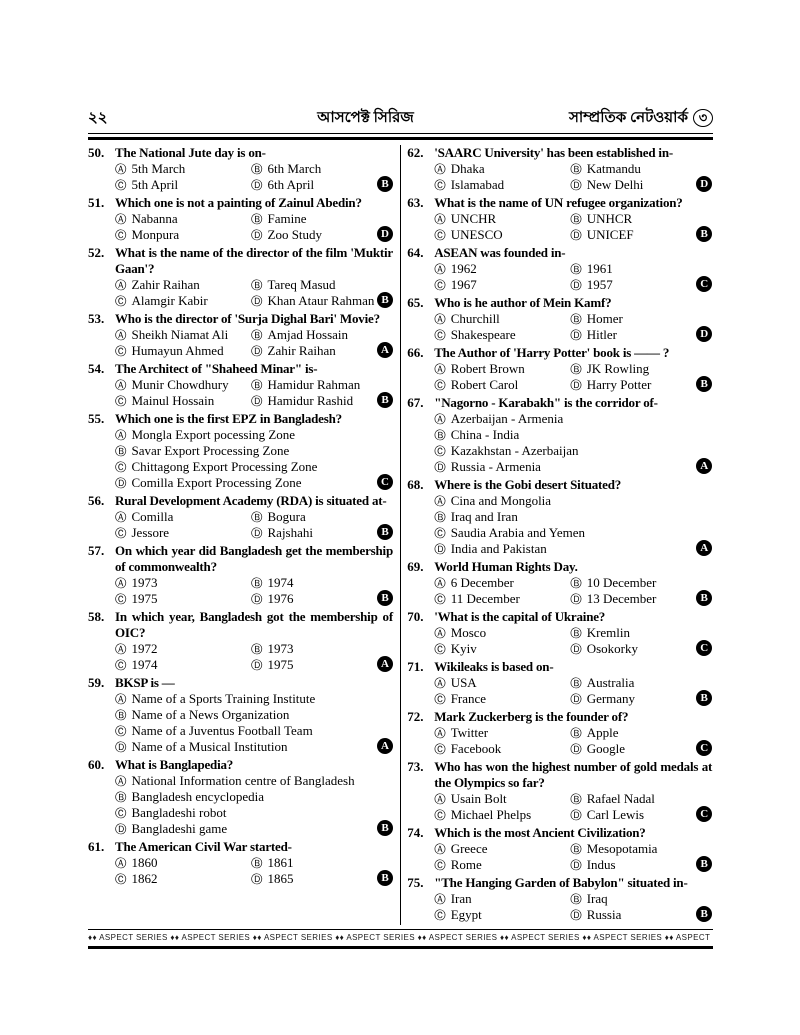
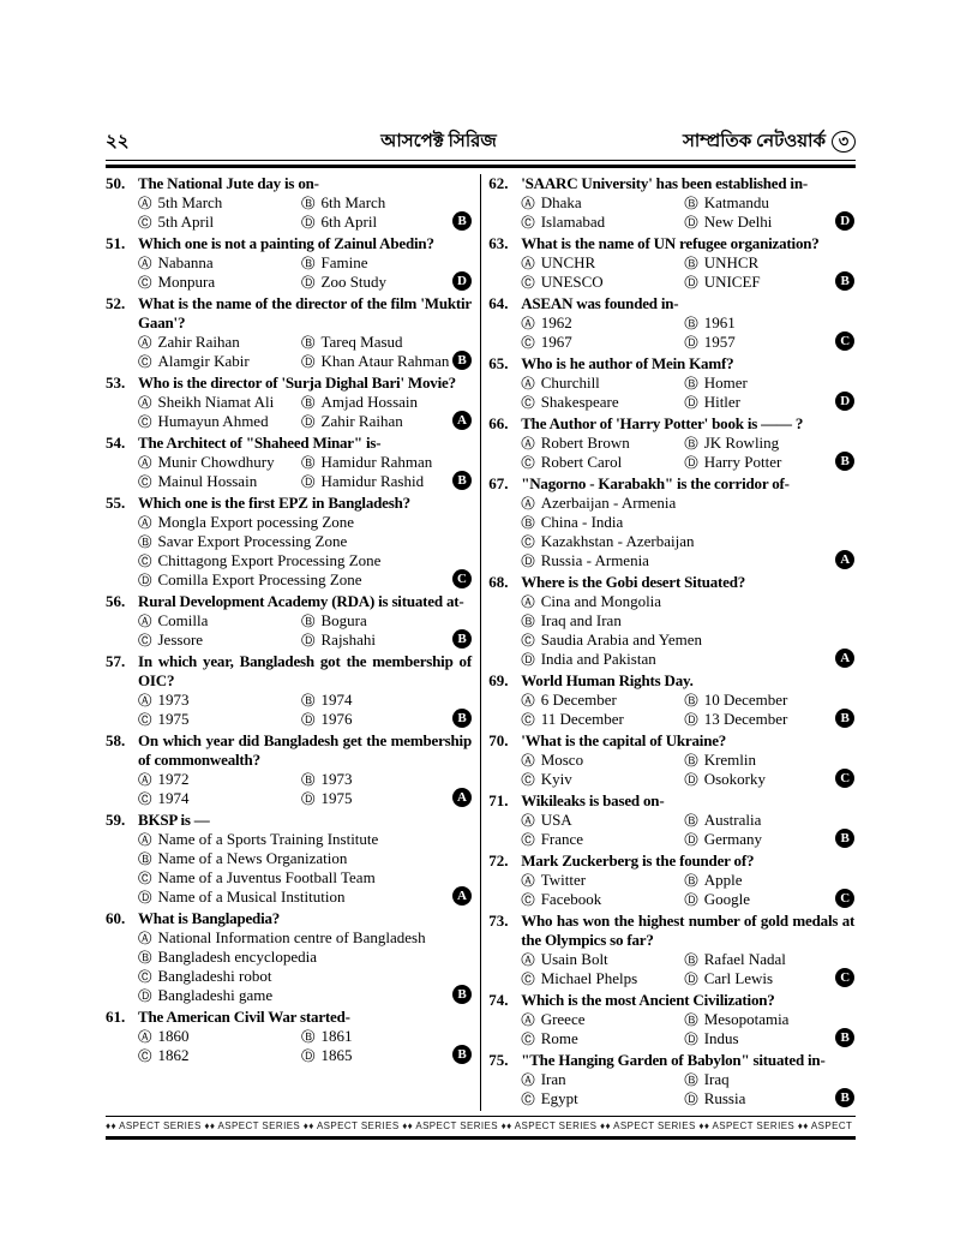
  ২২
  আসপেক্ট সিরিজ
  সাম্প্রতিক নেটওয়ার্ক ৩
  50.
  The National Jute day is on-
  Ⓐ 5th March
  Ⓑ 6th March
  Ⓒ 5th April
  Ⓓ 6th April
  B
  51.
  Which one is not a painting of Zainul Abedin?
  Ⓐ Nabanna
  Ⓑ Famine
  Ⓒ Monpura
  Ⓓ Zoo Study
  D
  52.
  What is the name of the director of the film 'Muktir Gaan'?
  Ⓐ Zahir Raihan
  Ⓑ Tareq Masud
  Ⓒ Alamgir Kabir
  Ⓓ Khan Ataur Rahman
  B
  53.
  Who is the director of 'Surja Dighal Bari' Movie?
  Ⓐ Sheikh Niamat Ali
  Ⓑ Amjad Hossain
  Ⓒ Humayun Ahmed
  Ⓓ Zahir Raihan
  A
  54.
  The Architect of "Shaheed Minar" is-
  Ⓐ Munir Chowdhury
  Ⓑ Hamidur Rahman
  Ⓒ Mainul Hossain
  Ⓓ Hamidur Rashid
  B
  55.
  Which one is the first EPZ in Bangladesh?
  Ⓐ Mongla Export pocessing Zone
  Ⓑ Savar Export Processing Zone
  Ⓒ Chittagong Export Processing Zone
  Ⓓ Comilla Export Processing Zone
  C
  56.
  Rural Development Academy (RDA) is situated at-
  Ⓐ Comilla
  Ⓑ Bogura
  Ⓒ Jessore
  Ⓓ Rajshahi
  B
  57.
- On which year did Bangladesh get the membership of commonwealth?
+ In which year, Bangladesh got the membership of OIC?
  Ⓐ 1973
  Ⓑ 1974
  Ⓒ 1975
  Ⓓ 1976
  B
  58.
- In which year, Bangladesh got the membership of OIC?
+ On which year did Bangladesh get the membership of commonwealth?
  Ⓐ 1972
  Ⓑ 1973
  Ⓒ 1974
  Ⓓ 1975
  A
  59.
  BKSP is —
  Ⓐ Name of a Sports Training Institute
  Ⓑ Name of a News Organization
  Ⓒ Name of a Juventus Football Team
  Ⓓ Name of a Musical Institution
  A
  60.
  What is Banglapedia?
  Ⓐ National Information centre of Bangladesh
  Ⓑ Bangladesh encyclopedia
  Ⓒ Bangladeshi robot
  Ⓓ Bangladeshi game
  B
  61.
  The American Civil War started-
  Ⓐ 1860
  Ⓑ 1861
  Ⓒ 1862
  Ⓓ 1865
  B
  62.
  'SAARC University' has been established in-
  Ⓐ Dhaka
  Ⓑ Katmandu
  Ⓒ Islamabad
  Ⓓ New Delhi
  D
  63.
  What is the name of UN refugee organization?
  Ⓐ UNCHR
  Ⓑ UNHCR
  Ⓒ UNESCO
  Ⓓ UNICEF
  B
  64.
  ASEAN was founded in-
  Ⓐ 1962
  Ⓑ 1961
  Ⓒ 1967
  Ⓓ 1957
  C
  65.
  Who is he author of Mein Kamf?
  Ⓐ Churchill
  Ⓑ Homer
  Ⓒ Shakespeare
  Ⓓ Hitler
  D
  66.
  The Author of 'Harry Potter' book is —— ?
  Ⓐ Robert Brown
  Ⓑ JK Rowling
  Ⓒ Robert Carol
  Ⓓ Harry Potter
  B
  67.
  "Nagorno - Karabakh" is the corridor of-
  Ⓐ Azerbaijan - Armenia
  Ⓑ China - India
  Ⓒ Kazakhstan - Azerbaijan
  Ⓓ Russia - Armenia
  A
  68.
  Where is the Gobi desert Situated?
  Ⓐ Cina and Mongolia
  Ⓑ Iraq and Iran
  Ⓒ Saudia Arabia and Yemen
  Ⓓ India and Pakistan
  A
  69.
  World Human Rights Day.
  Ⓐ 6 December
  Ⓑ 10 December
  Ⓒ 11 December
  Ⓓ 13 December
  B
  70.
  'What is the capital of Ukraine?
  Ⓐ Mosco
  Ⓑ Kremlin
  Ⓒ Kyiv
  Ⓓ Osokorky
  C
  71.
  Wikileaks is based on-
  Ⓐ USA
  Ⓑ Australia
  Ⓒ France
  Ⓓ Germany
  B
  72.
  Mark Zuckerberg is the founder of?
  Ⓐ Twitter
  Ⓑ Apple
  Ⓒ Facebook
  Ⓓ Google
  C
  73.
  Who has won the highest number of gold medals at the Olympics so far?
  Ⓐ Usain Bolt
  Ⓑ Rafael Nadal
  Ⓒ Michael Phelps
  Ⓓ Carl Lewis
  C
  74.
  Which is the most Ancient Civilization?
  Ⓐ Greece
  Ⓑ Mesopotamia
  Ⓒ Rome
  Ⓓ Indus
  B
  75.
  "The Hanging Garden of Babylon" situated in-
  Ⓐ Iran
  Ⓑ Iraq
  Ⓒ Egypt
  Ⓓ Russia
  B
  ♦♦ ASPECT SERIES ♦♦ ASPECT SERIES ♦♦ ASPECT SERIES ♦♦ ASPECT SERIES ♦♦ ASPECT SERIES ♦♦ ASPECT SERIES ♦♦ ASPECT SERIES ♦♦ ASPECT
